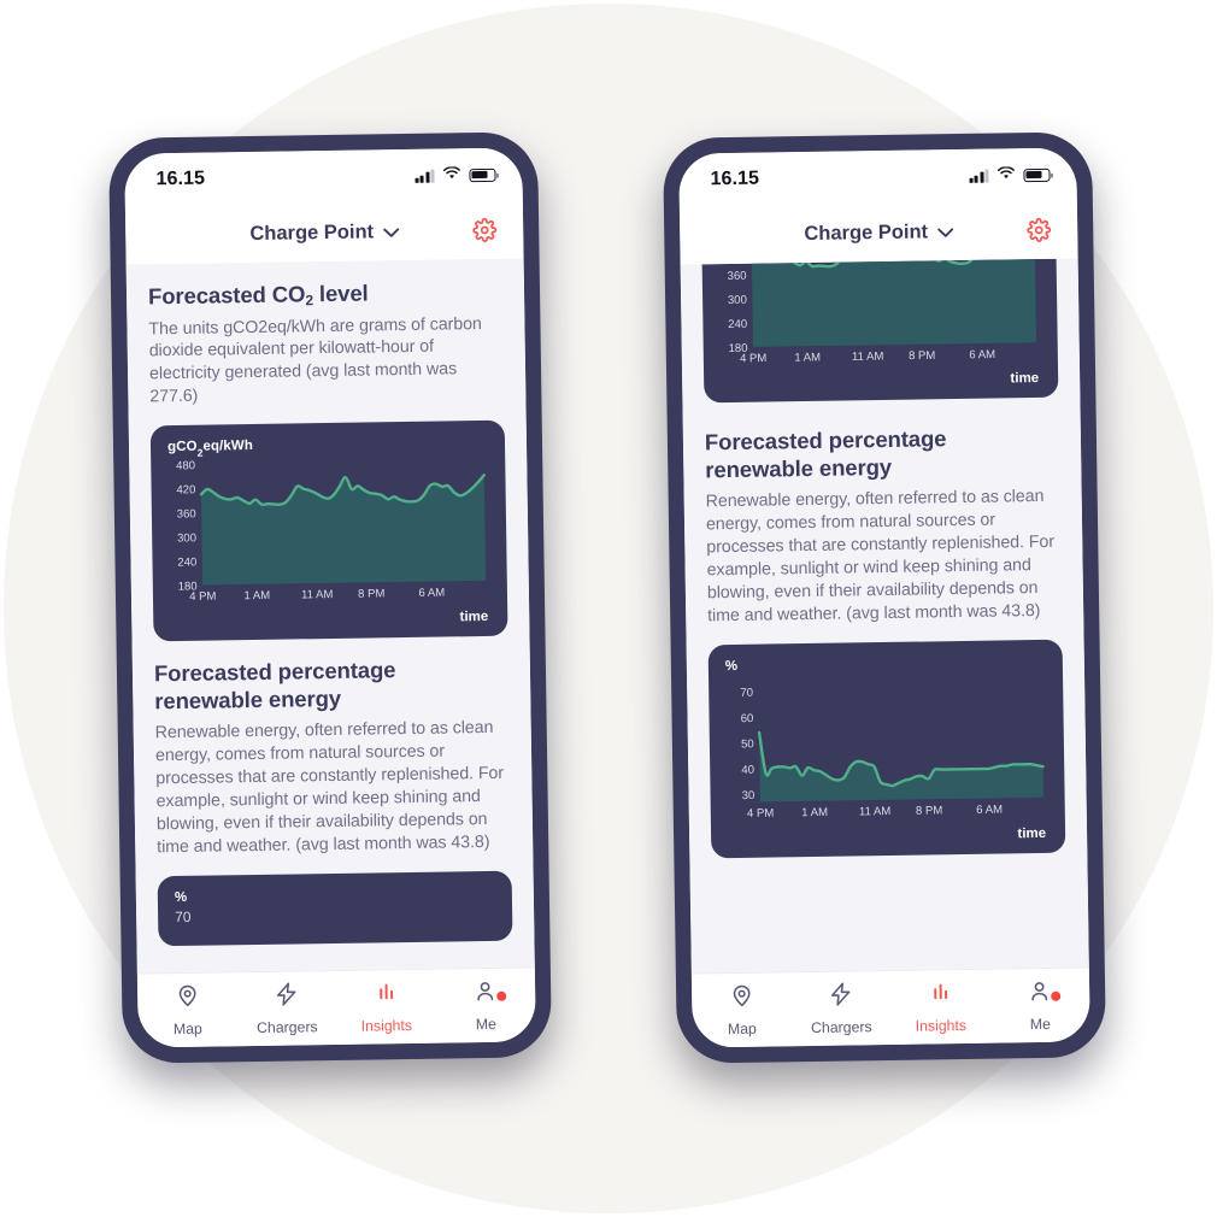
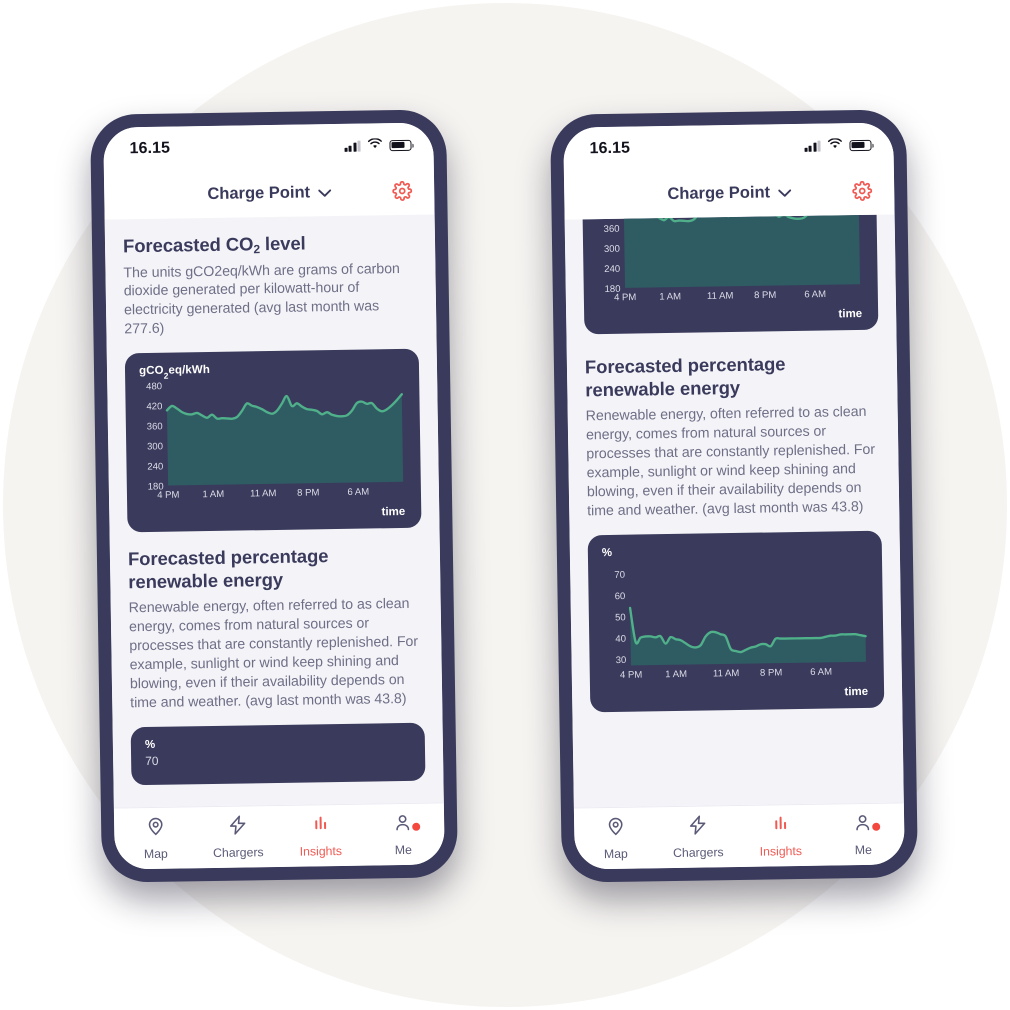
  16.15
  Charge Point
  Forecasted CO2 level
- The units gCO2eq/kWh are grams of carbon dioxide equivalent per kilowatt-hour of electricity generated (avg last month was 277.6)
+ The units gCO2eq/kWh are grams of carbon dioxide generated per kilowatt-hour of electricity generated (avg last month was 277.6)
  gCO2eq/kWh
  180
  240
  300
  360
  420
  480
  4 PM
  1 AM
  11 AM
  8 PM
  6 AM
  time
  Forecasted percentage renewable energy
  Renewable energy, often referred to as clean energy, comes from natural sources or processes that are constantly replenished. For example, sunlight or wind keep shining and blowing, even if their availability depends on time and weather. (avg last month was 43.8)
  %
  70
  Map
  Chargers
  Insights
  Me
  16.15
  Charge Point
  180
  240
  300
  360
  4 PM
  1 AM
  11 AM
  8 PM
  6 AM
  time
  Forecasted percentage renewable energy
  Renewable energy, often referred to as clean energy, comes from natural sources or processes that are constantly replenished. For example, sunlight or wind keep shining and blowing, even if their availability depends on time and weather. (avg last month was 43.8)
  %
  30
  40
  50
  60
  70
  4 PM
  1 AM
  11 AM
  8 PM
  6 AM
  time
  Map
  Chargers
  Insights
  Me
